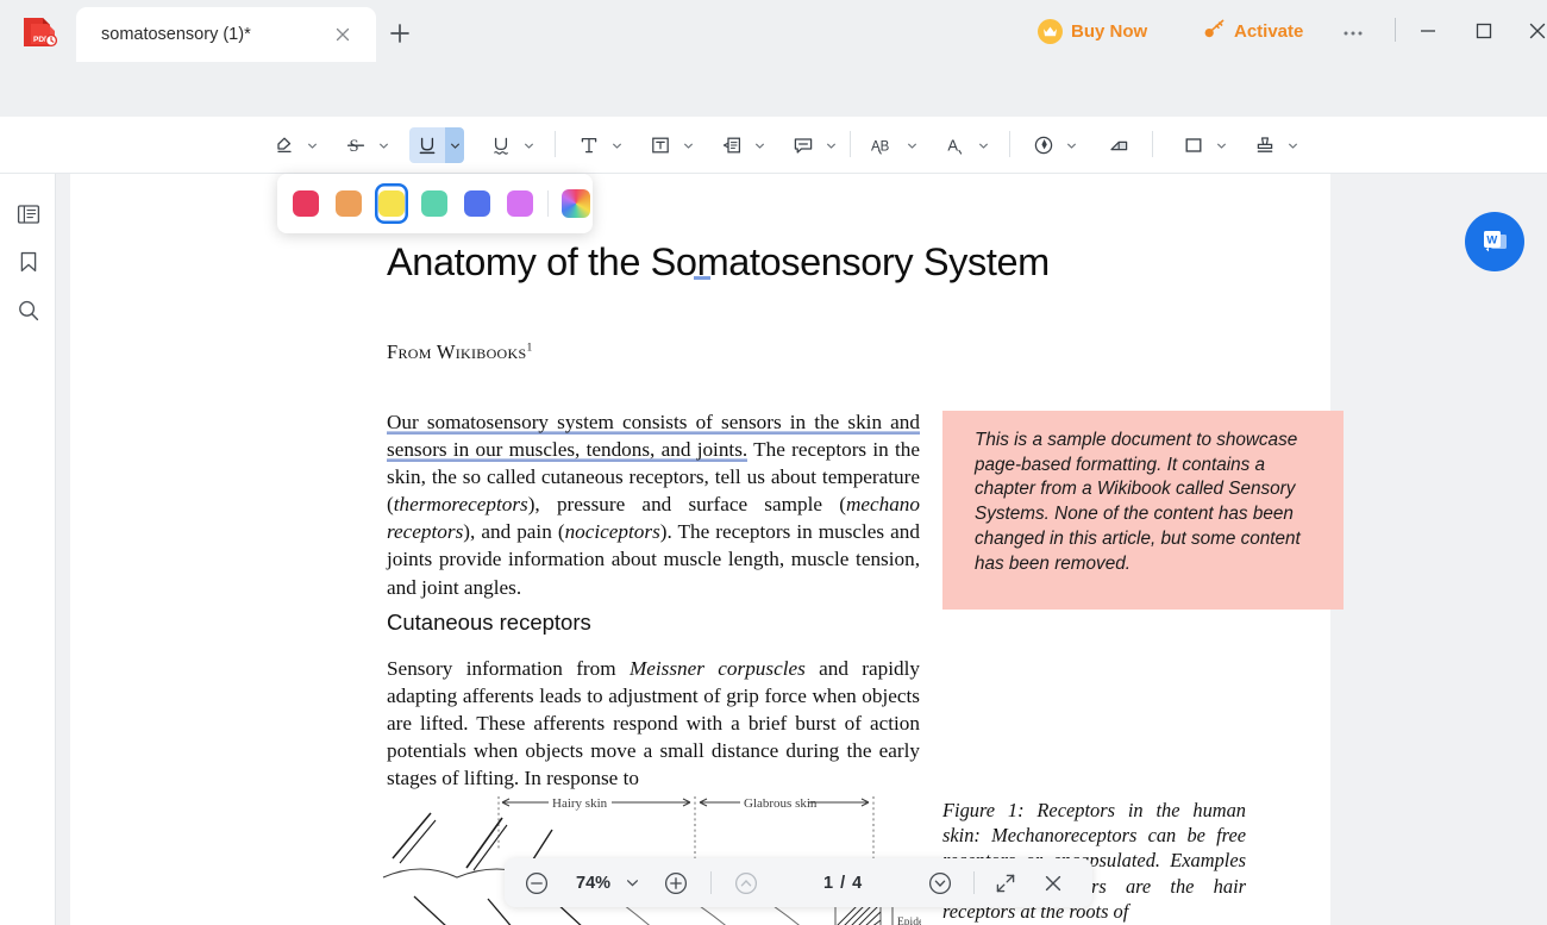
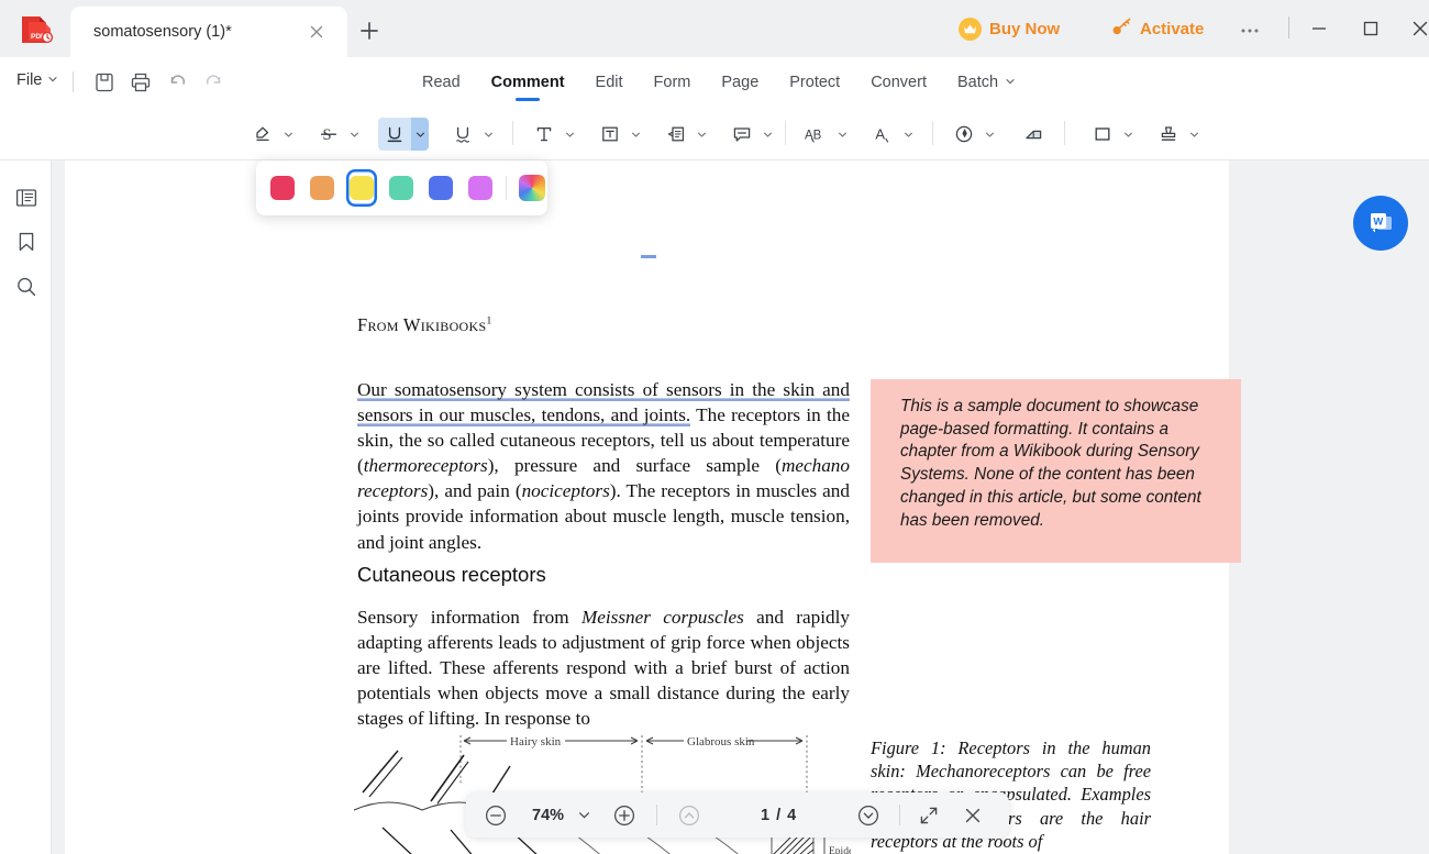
  somatosensory (1)*
  Buy Now
  Activate
+ File
+ Read
+ Comment
+ Edit
+ Form
+ Page
+ Protect
+ Convert
+ Batch
  S
  AB
  A
- Anatomy of the Somatosensory System
  From Wikibooks1
  Our somatosensory system consists of sensors in the skin and sensors in our muscles, tendons, and joints. The receptors in the skin, the so called cutaneous receptors, tell us about temperature (thermoreceptors), pressure and surface sample (mechano receptors), and pain (nociceptors). The receptors in muscles and joints provide information about muscle length, muscle tension, and joint angles.
  Cutaneous receptors
  Sensory information from Meissner corpuscles and rapidly adapting afferents leads to adjustment of grip force when objects are lifted. These afferents respond with a brief burst of action potentials when objects move a small distance during the early stages of lifting. In response to
- This is a sample document to showcase page-based formatting. It contains a chapter from a Wikibook called Sensory Systems. None of the content has been changed in this article, but some content has been removed.
+ This is a sample document to showcase page-based formatting. It contains a chapter from a Wikibook during Sensory Systems. None of the content has been changed in this article, but some content has been removed.
  Hairy skin
  Glabrous skin
  Figure 1: Receptors in the human skin: Mechanoreceptors can be free psulated. Examples rs are the hair receptors at the roots of
  W
  74%
  1 / 4
